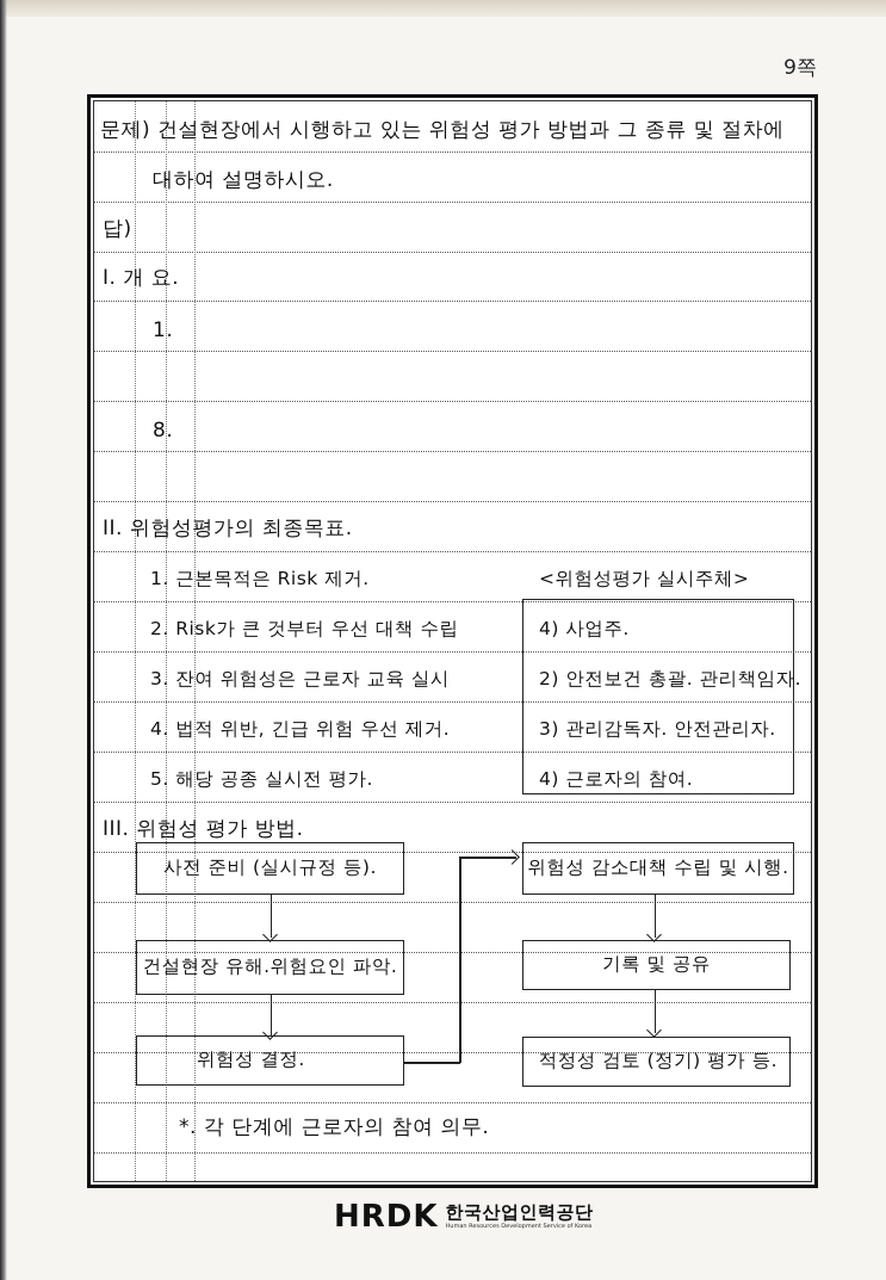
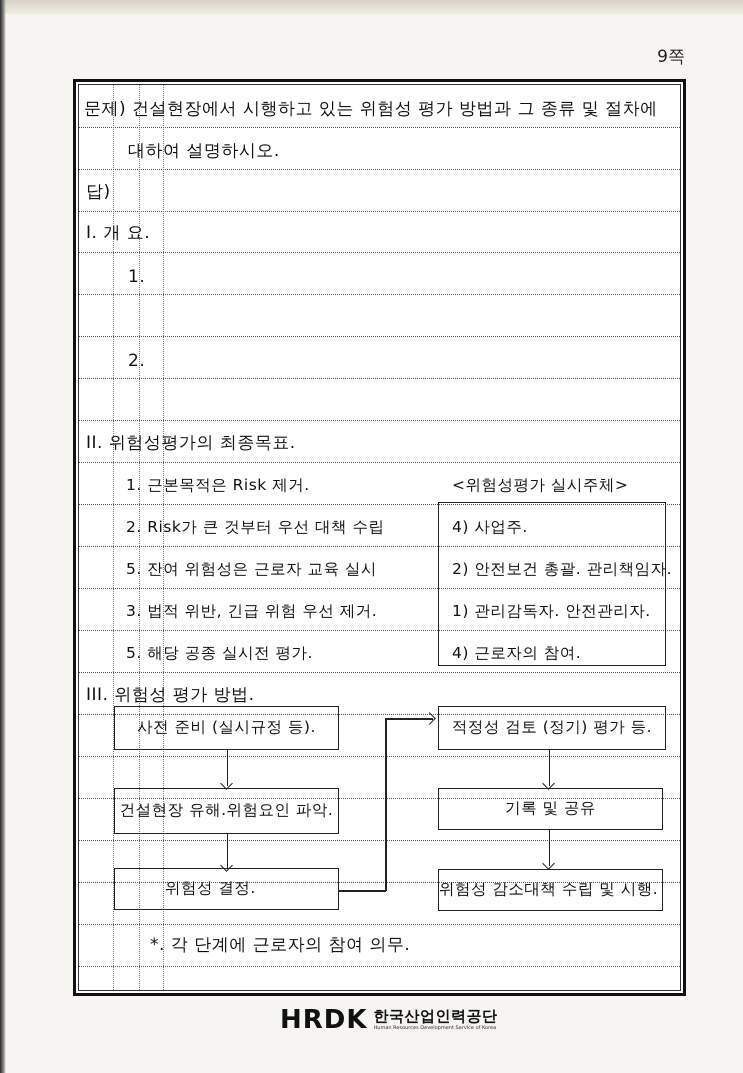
  9쪽
  문제) 건설현장에서 시행하고 있는 위험성 평가 방법과 그 종류 및 절차에
  대하여 설명하시오.
  답)
  I. 개 요.
  1.
- 8.
+ 2.
  II. 위험성평가의 최종목표.
  1. 근본목적은 Risk 제거.
  2. Risk가 큰 것부터 우선 대책 수립
- 3. 잔여 위험성은 근로자 교육 실시
+ 5. 잔여 위험성은 근로자 교육 실시
- 4. 법적 위반, 긴급 위험 우선 제거.
+ 3. 법적 위반, 긴급 위험 우선 제거.
  5. 해당 공종 실시전 평가.
  <위험성평가 실시주체>
  4) 사업주.
  2) 안전보건 총괄. 관리책임자.
- 3) 관리감독자. 안전관리자.
+ 1) 관리감독자. 안전관리자.
  4) 근로자의 참여.
  III. 위험성 평가 방법.
  사전 준비 (실시규정 등).
  건설현장 유해.위험요인 파악.
  위험성 결정.
- 위험성 감소대책 수립 및 시행.
+ 적정성 검토 (정기) 평가 등.
  기록 및 공유
- 적정성 검토 (정기) 평가 등.
+ 위험성 감소대책 수립 및 시행.
  *. 각 단계에 근로자의 참여 의무.
  HRDK
  한국산업인력공단
